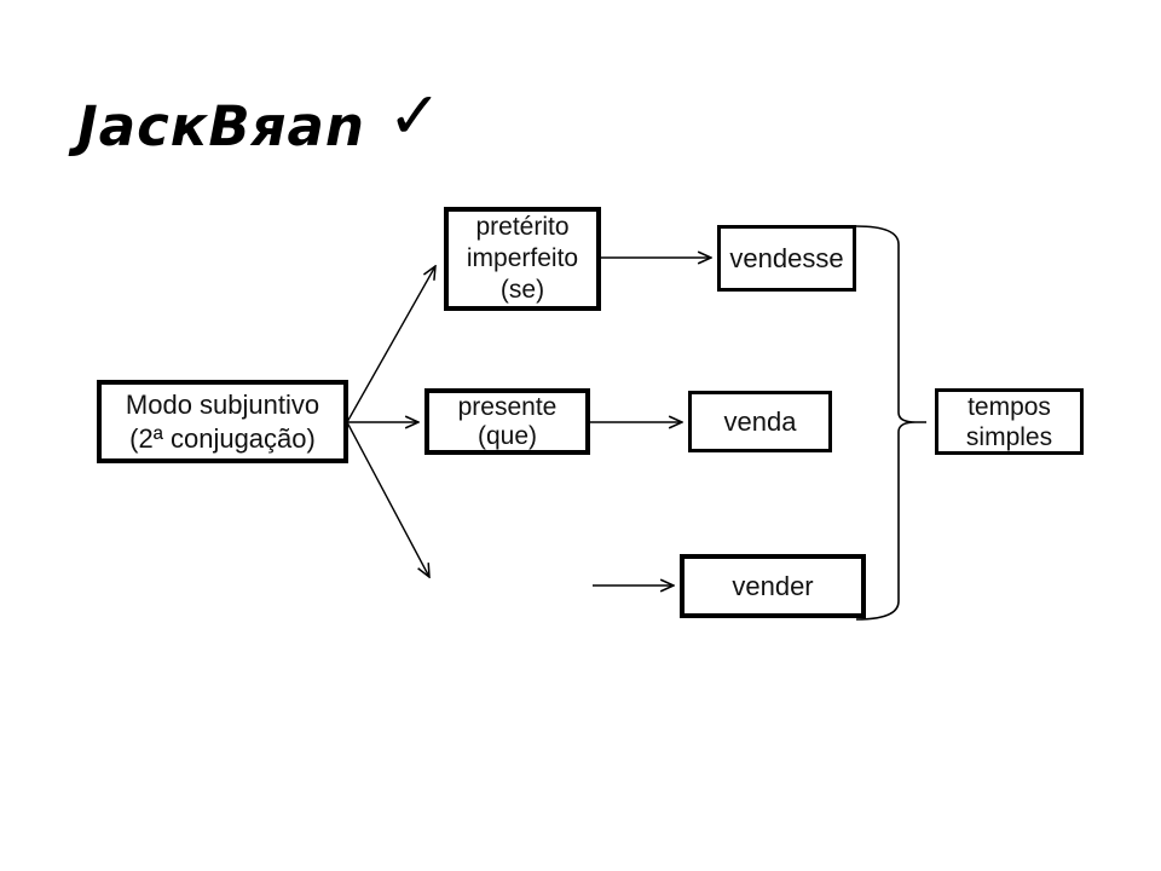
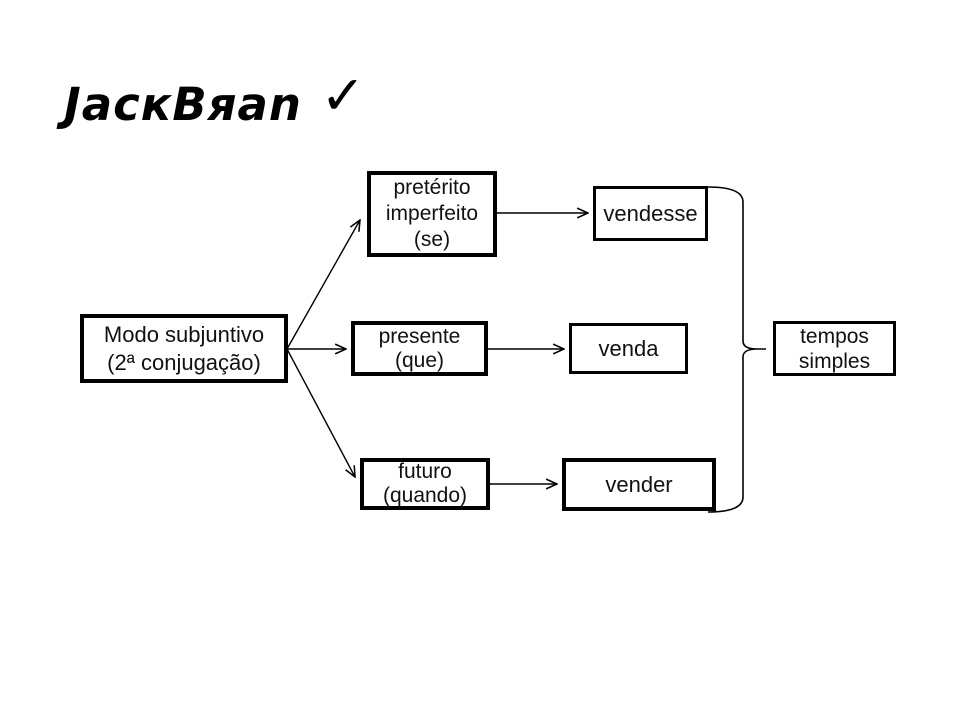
  JacкBяan ✓
  Modo subjuntivo
  (2ª conjugação)
  pretérito
  imperfeito
  (se)
  presente
  (que)
+ futuro
+ (quando)
  vendesse
  venda
  vender
  tempos
  simples
